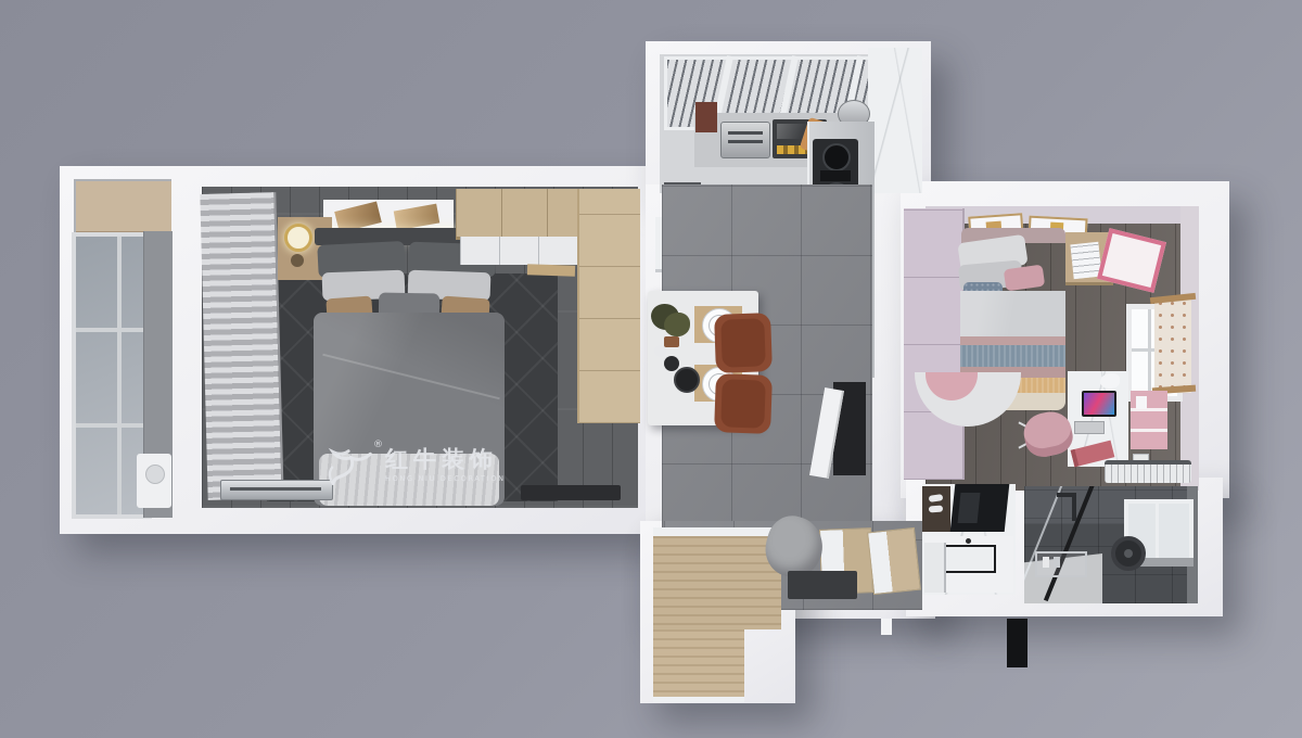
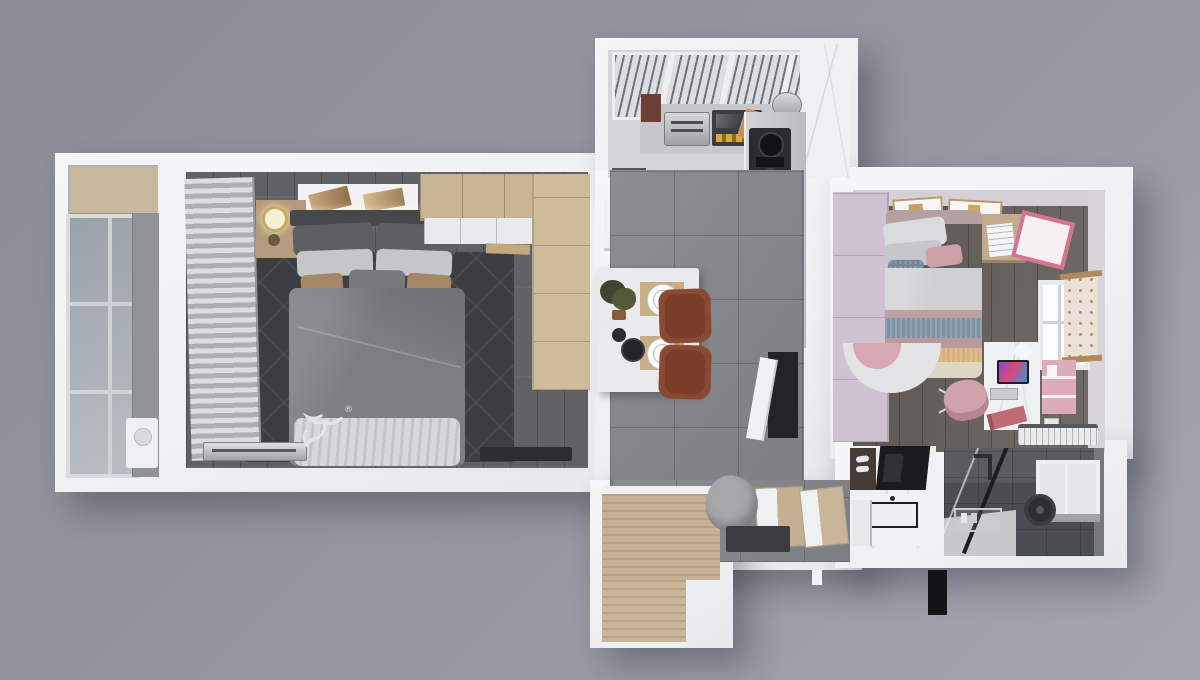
  ®
- 红牛装饰
- HONG NIU DECORATION
